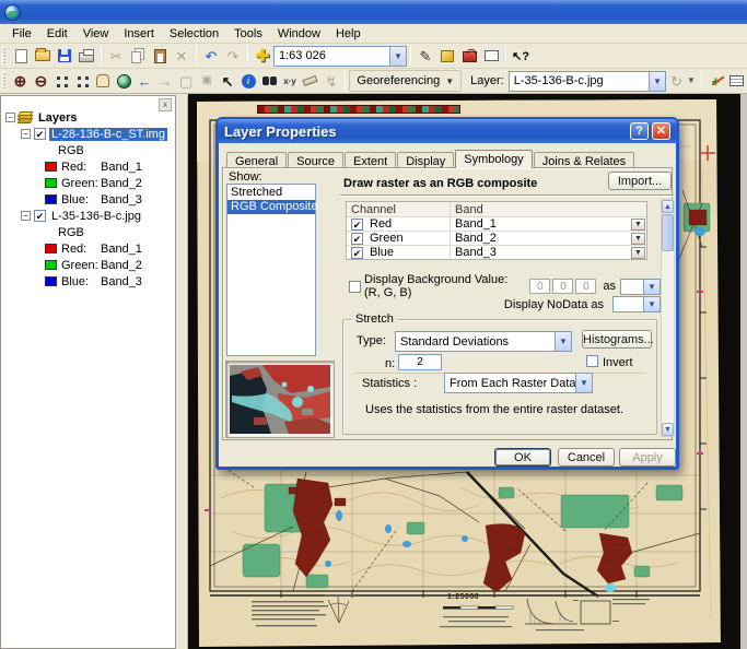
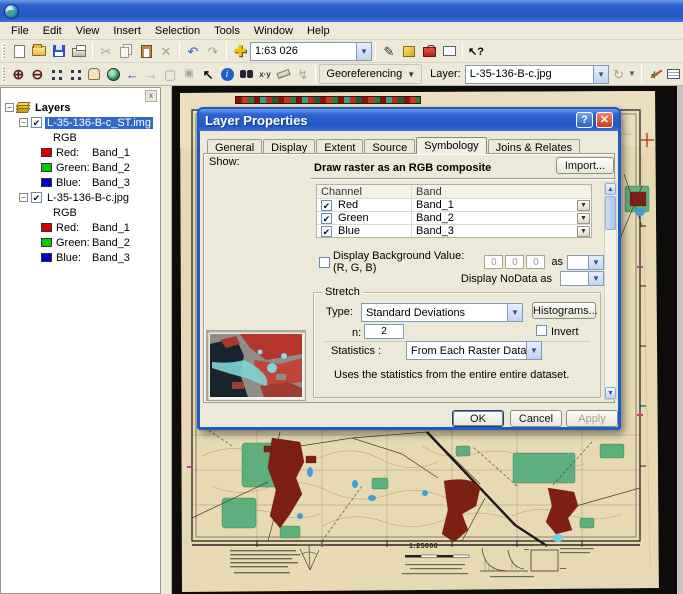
  File
  Edit
  View
  Insert
  Selection
  Tools
  Window
  Help
  ✂
  ✕
  ↶
  ↷
  ✚
  1:63 026
  ▼
  ✎
  ↖?
  ⊕
  ⊖
  ←
  →
  ▢
  ▣
  ↖
  i
  x·y
  ↯
  Georeferencing
  ▼
  Layer:
  L-35-136-B-c.jpg
  ▼
  ↻
  ▼
  +
  x
  −
  Layers
  −
  ✔
- L-28-136-B-c_ST.img
+ L-35-136-B-c_ST.img
  RGB
  Red:
  Band_1
  Green:
  Band_2
  Blue:
  Band_3
  −
  ✔
  L-35-136-B-c.jpg
  RGB
  Red:
  Band_1
  Green:
  Band_2
  Blue:
  Band_3
  Layer Properties
  ?
  ✕
  General
- Source
+ Display
  Extent
- Display
+ Source
  Symbology
  Joins & Relates
  Show:
- Stretched
- RGB Composite
  Draw raster as an RGB composite
  Import...
  Channel
  Band
  ✔
  Red
  Band_1
  ✔
  Green
  Band_2
  ✔
  Blue
  Band_3
  ✔
  Display Background Value:(R, G, B)
  0
  0
  0
  as
  ▼
  Display NoData as
  ▼
  Stretch
  Type:
  Standard Deviations
  ▼
  Histograms...
  n:
  2
  ✔
  Invert
  Statistics :
  From Each Raster Data
  ▼
- Uses the statistics from the entire raster dataset.
+ Uses the statistics from the entire entire dataset.
  OK
  Cancel
  Apply
